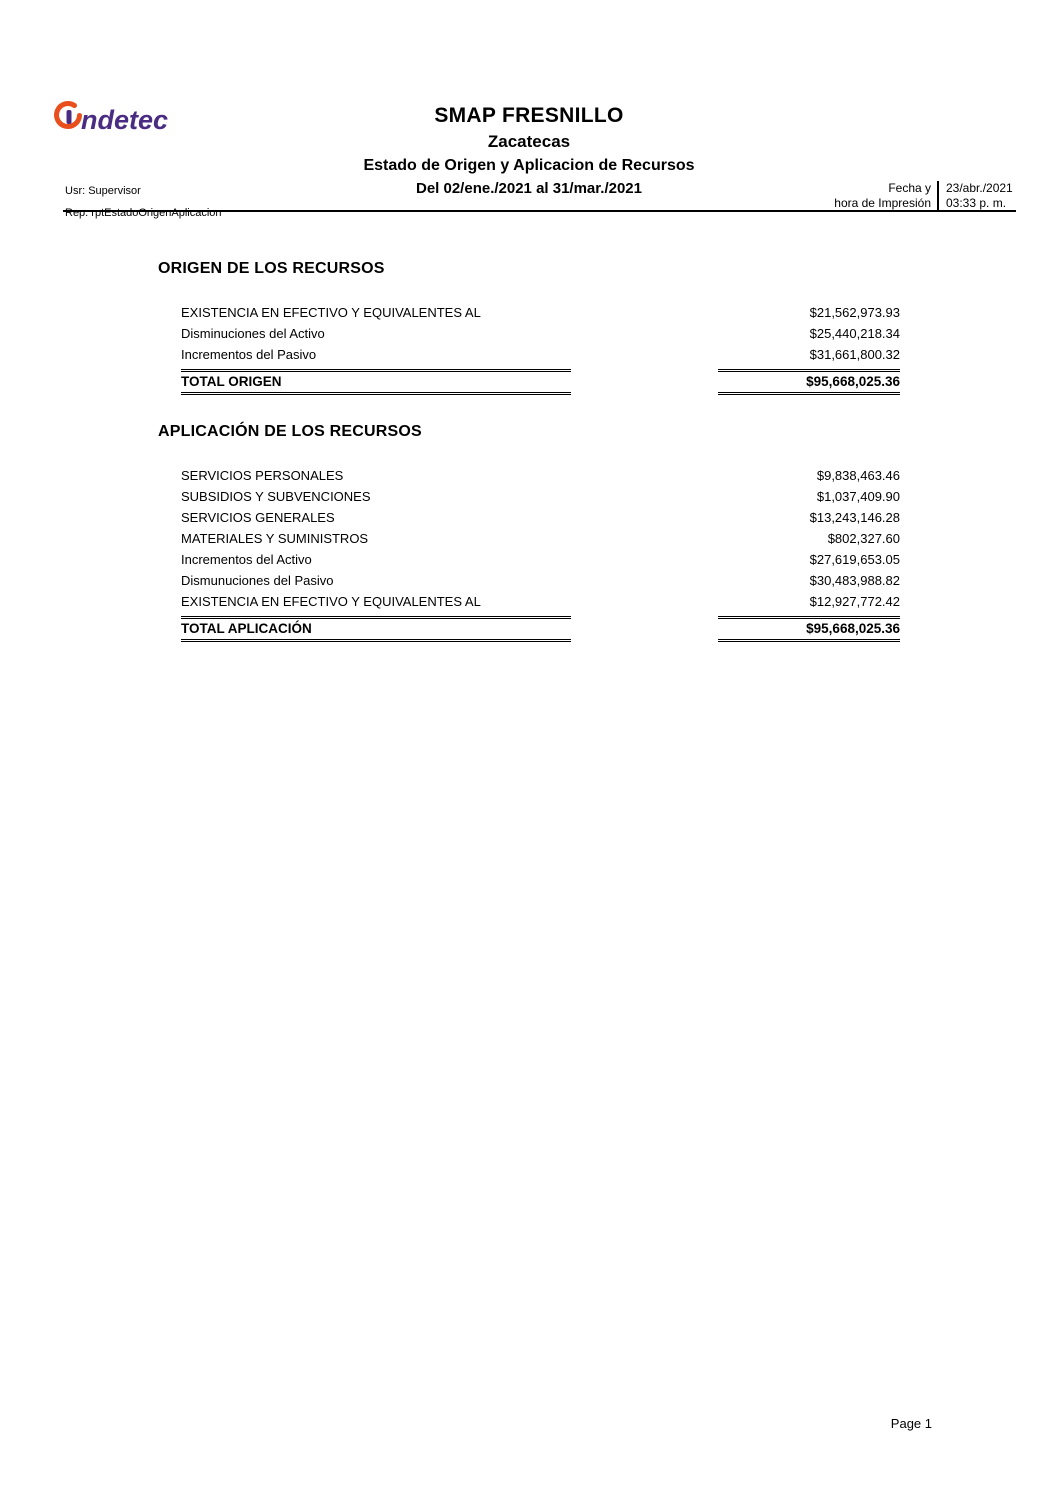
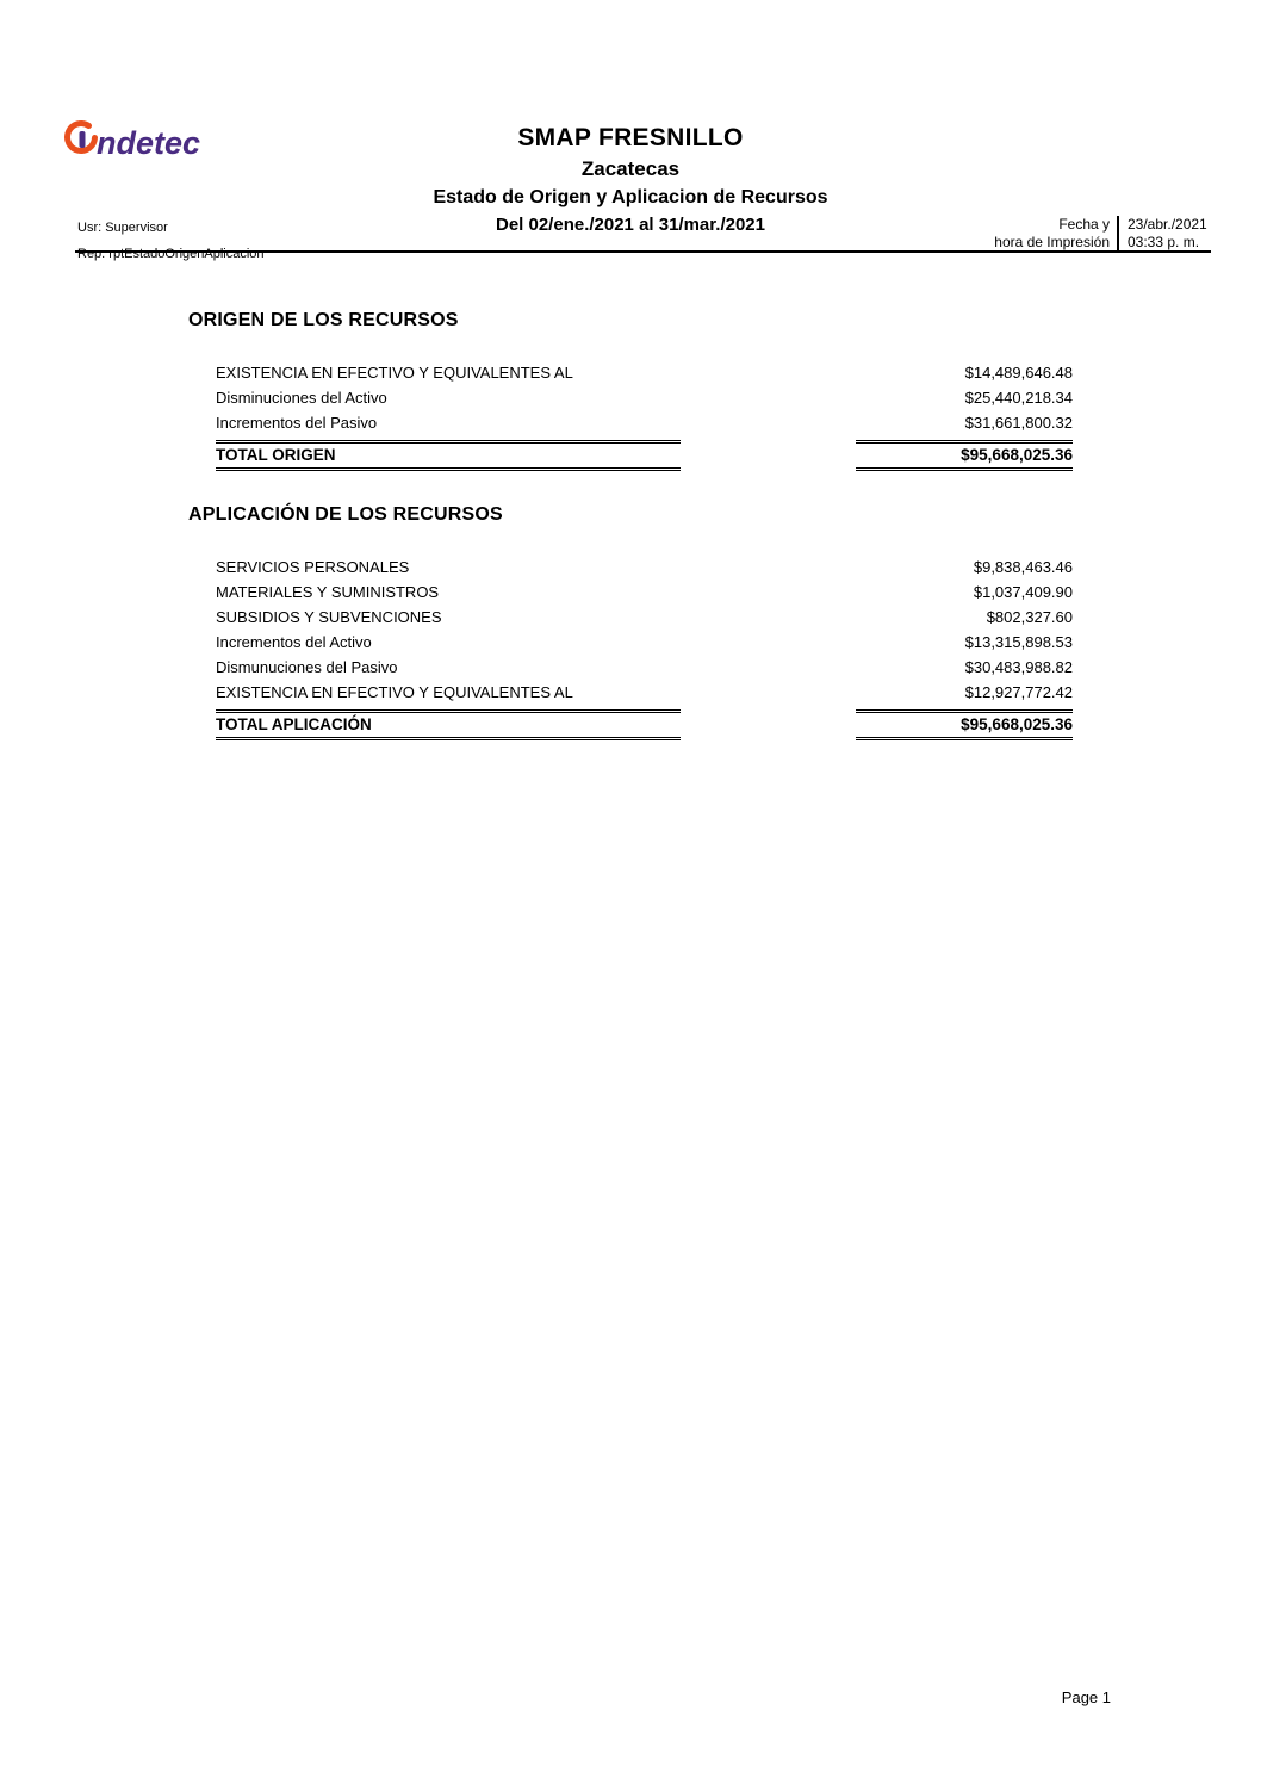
  ndetec
  SMAP FRESNILLO
  Zacatecas
  Estado de Origen y Aplicacion de Recursos
  Del 02/ene./2021 al 31/mar./2021
  Usr: Supervisor
  Rep: rptEstadoOrigenAplicacion
  Fecha y
  hora de Impresión
  23/abr./2021
  03:33 p. m.
  ORIGEN DE LOS RECURSOS
  EXISTENCIA EN EFECTIVO Y EQUIVALENTES AL
- $21,562,973.93
+ $14,489,646.48
  Disminuciones del Activo
  $25,440,218.34
  Incrementos del Pasivo
  $31,661,800.32
  TOTAL ORIGEN
  $95,668,025.36
  APLICACIÓN DE LOS RECURSOS
  SERVICIOS PERSONALES
  $9,838,463.46
- SUBSIDIOS Y SUBVENCIONES
+ MATERIALES Y SUMINISTROS
  $1,037,409.90
- SERVICIOS GENERALES
- $13,243,146.28
- MATERIALES Y SUMINISTROS
+ SUBSIDIOS Y SUBVENCIONES
  $802,327.60
  Incrementos del Activo
- $27,619,653.05
+ $13,315,898.53
  Dismunuciones del Pasivo
  $30,483,988.82
  EXISTENCIA EN EFECTIVO Y EQUIVALENTES AL
  $12,927,772.42
  TOTAL APLICACIÓN
  $95,668,025.36
  Page 1
